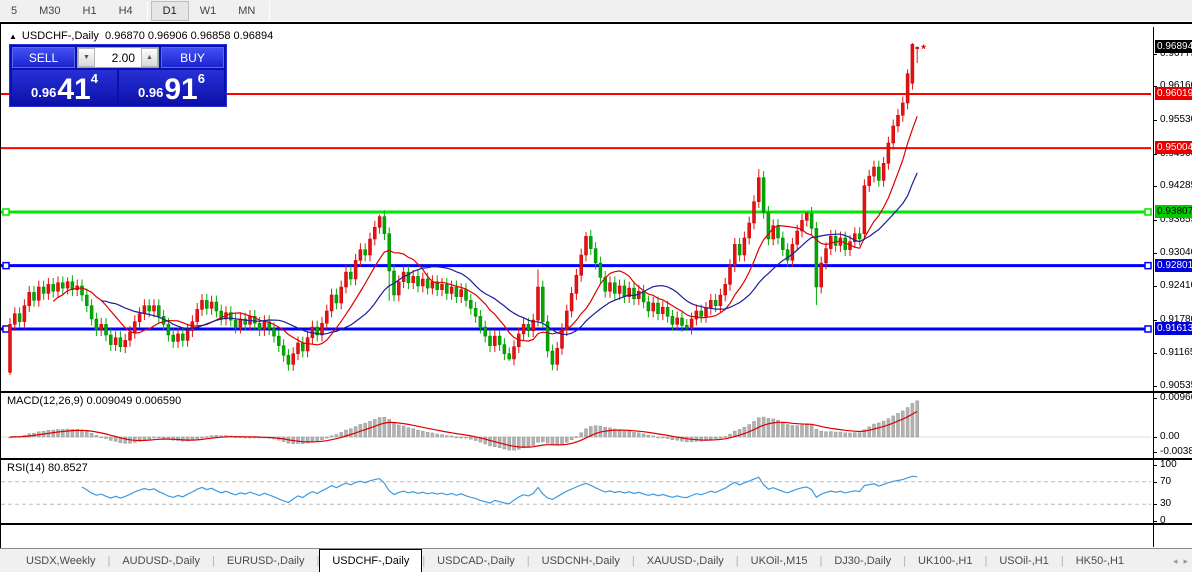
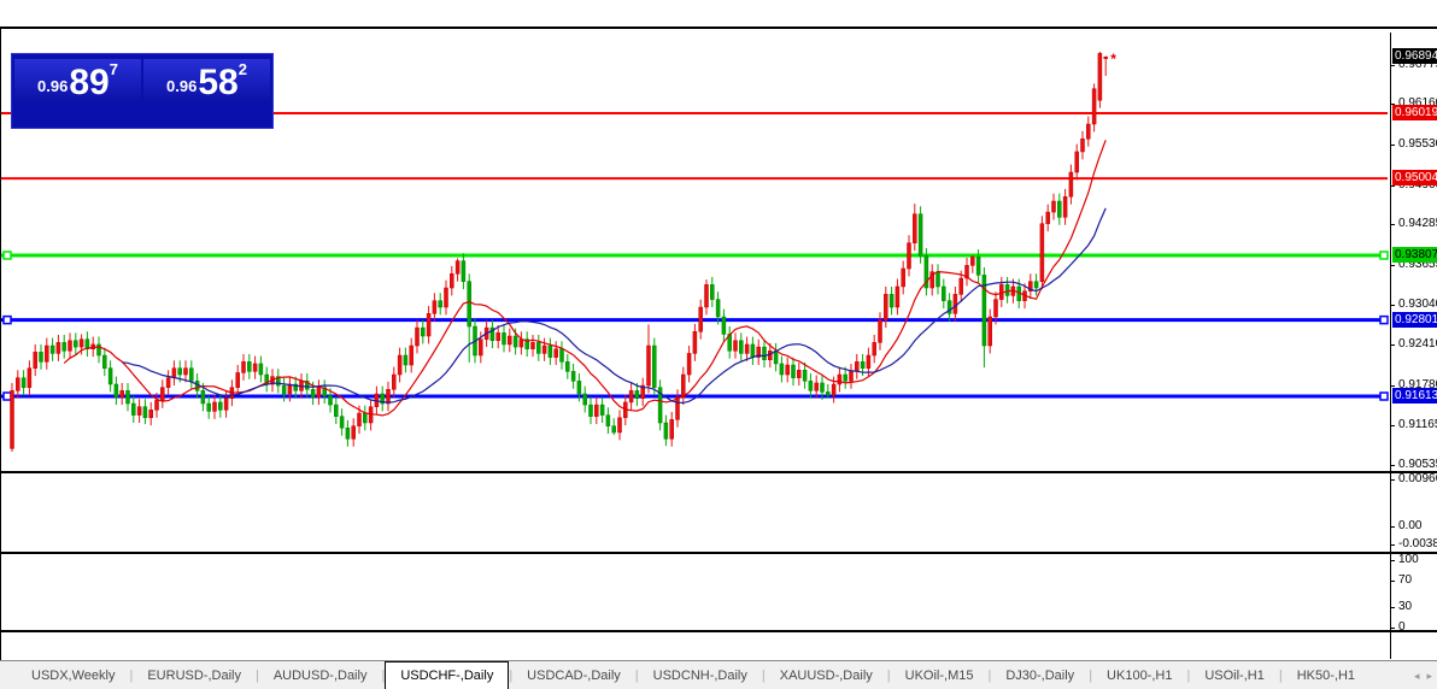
- 5
- M30
- H1
- H4
- D1
- W1
- MN
- ▲ USDCHF-,Daily 0.96870 0.96906 0.96858 0.96894
- SELL
- 2.00
- BUY
  0.96
- 41
+ 89
- 4
+ 7
  0.96
- 91
+ 58
- 6
+ 2
  *
- MACD(12,26,9) 0.009049 0.006590
- RSI(14) 80.8527
  0.9616
  0.9553
  0.9428
  0.9365
  0.9304
  0.9241
  0.9178
  0.9116
  0.9053
  0.96019
  0.95004
  0.93807
  0.92801
  0.91613
  0.96894
  0.0096
  0.00
  -0.0038
  100
  70
  30
  0
  USDX,Weekly
  |
- AUDUSD-,Daily
+ EURUSD-,Daily
  |
- EURUSD-,Daily
+ AUDUSD-,Daily
  |
  USDCHF-,Daily
  |
  USDCAD-,Daily
  |
  USDCNH-,Daily
  |
  XAUUSD-,Daily
  |
  UKOil-,M15
  |
  DJ30-,Daily
  |
  UK100-,H1
  |
  USOil-,H1
  |
  HK50-,H1
  ◂
  ▸
